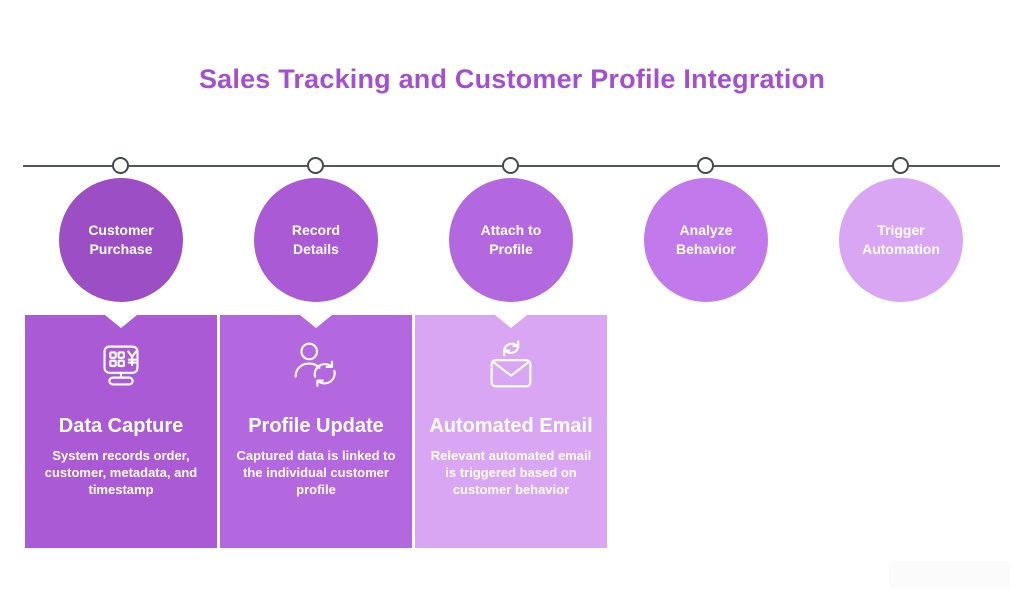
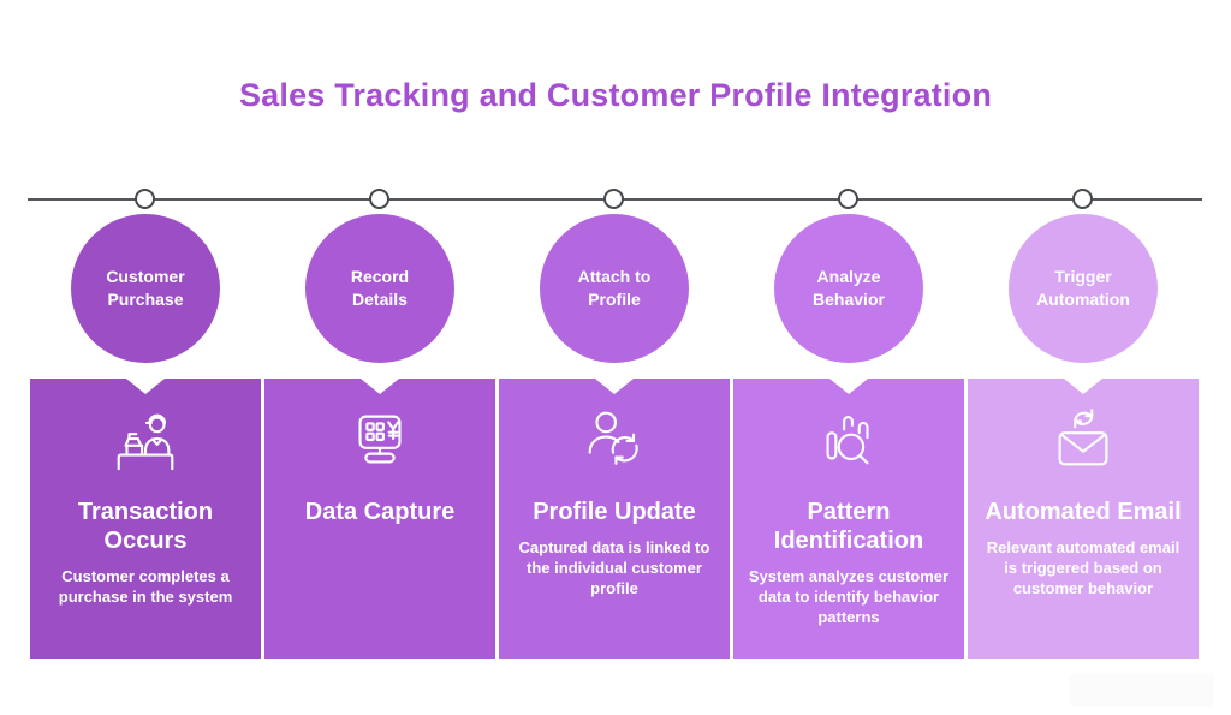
  Sales Tracking and Customer Profile Integration
  Customer
  Purchase
  Record
  Details
  Attach to
  Profile
  Analyze
  Behavior
  Trigger
  Automation
+ Transaction Occurs
+ Customer completes a purchase in the system
  Data Capture
- System records order, customer, metadata, and timestamp
  Profile Update
  Captured data is linked to the individual customer profile
+ Pattern Identification
+ System analyzes customer data to identify behavior patterns
  Automated Email
  Relevant automated email is triggered based on customer behavior
